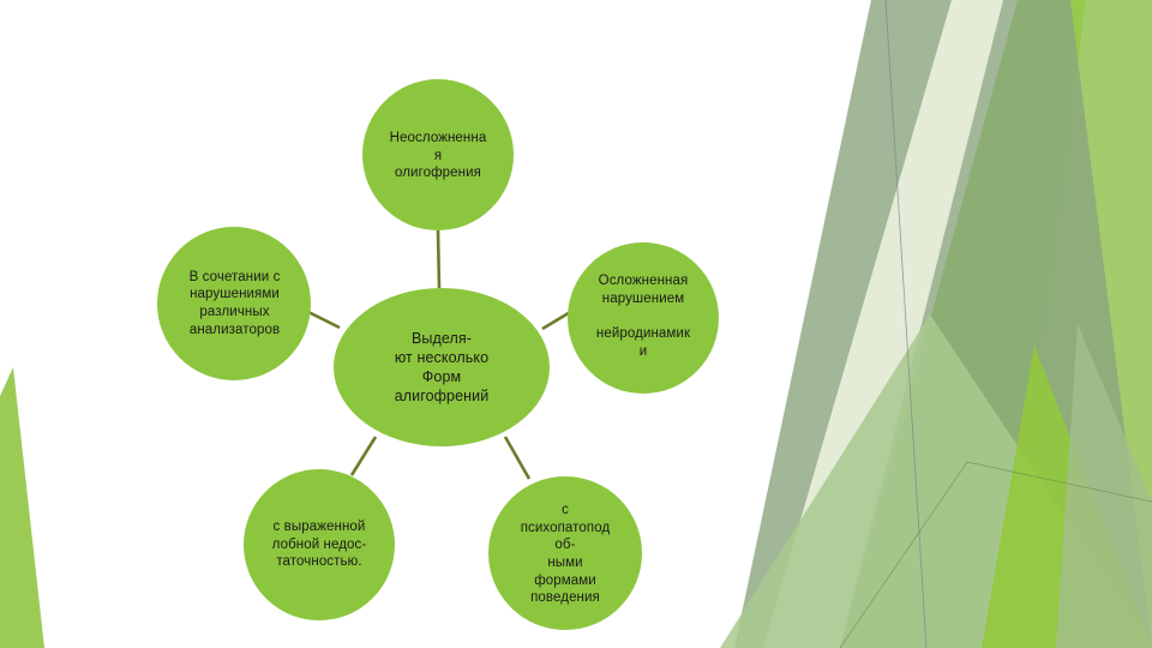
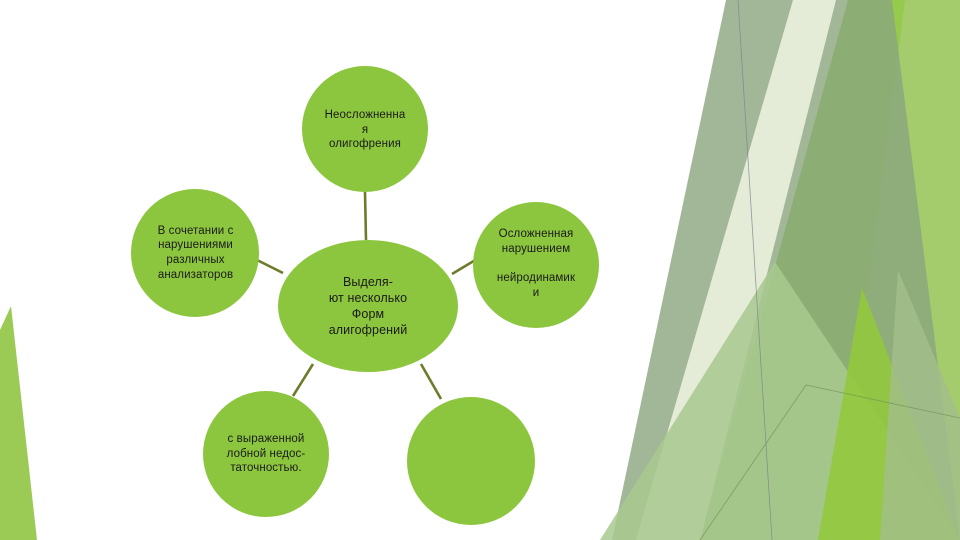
  Неосложненна
  я
  олигофрения
  Осложненная
  нарушением
  нейродинамик
  и
- с
- психопатопод
- об-
- ными
- формами
- поведения
  с выраженной
  лобной недос-
  таточностью.
  В сочетании с
  нарушениями
  различных
  анализаторов
  Выделя-
  ют несколько
  Форм
  алигофрений
